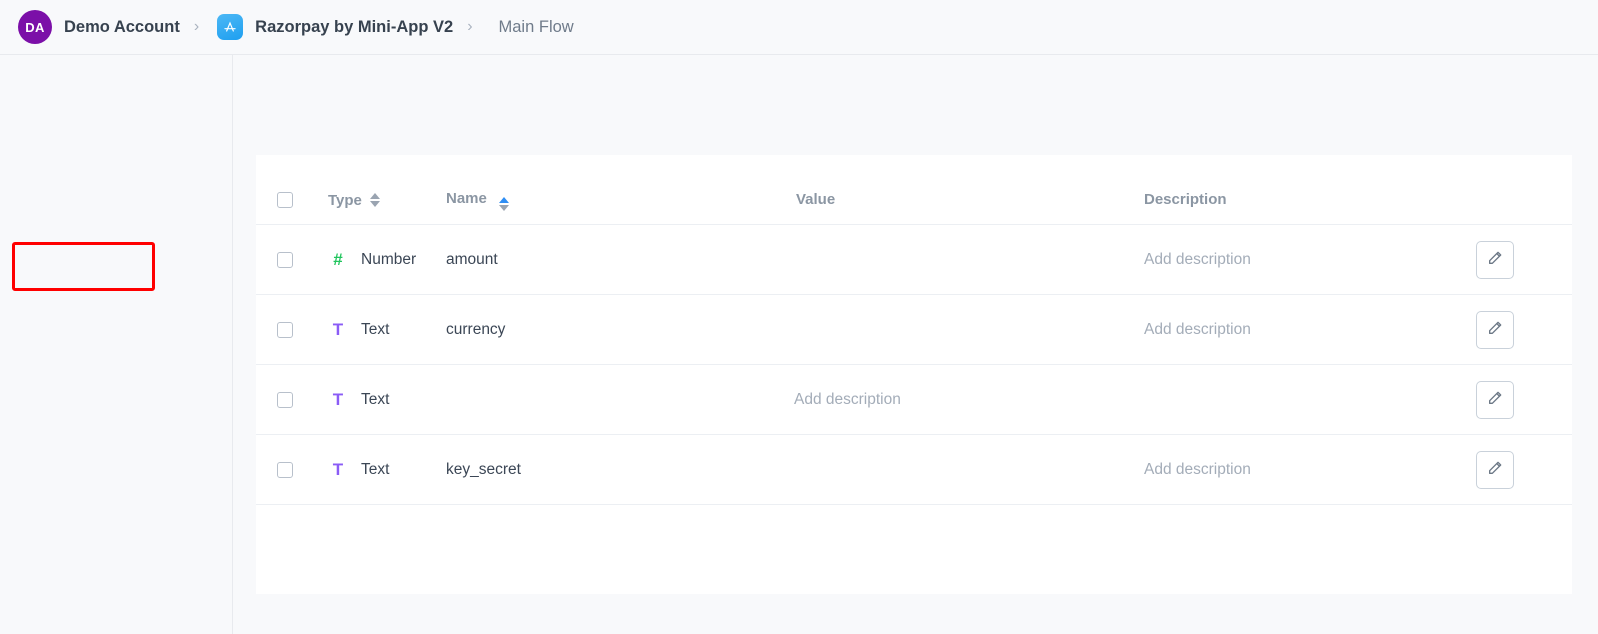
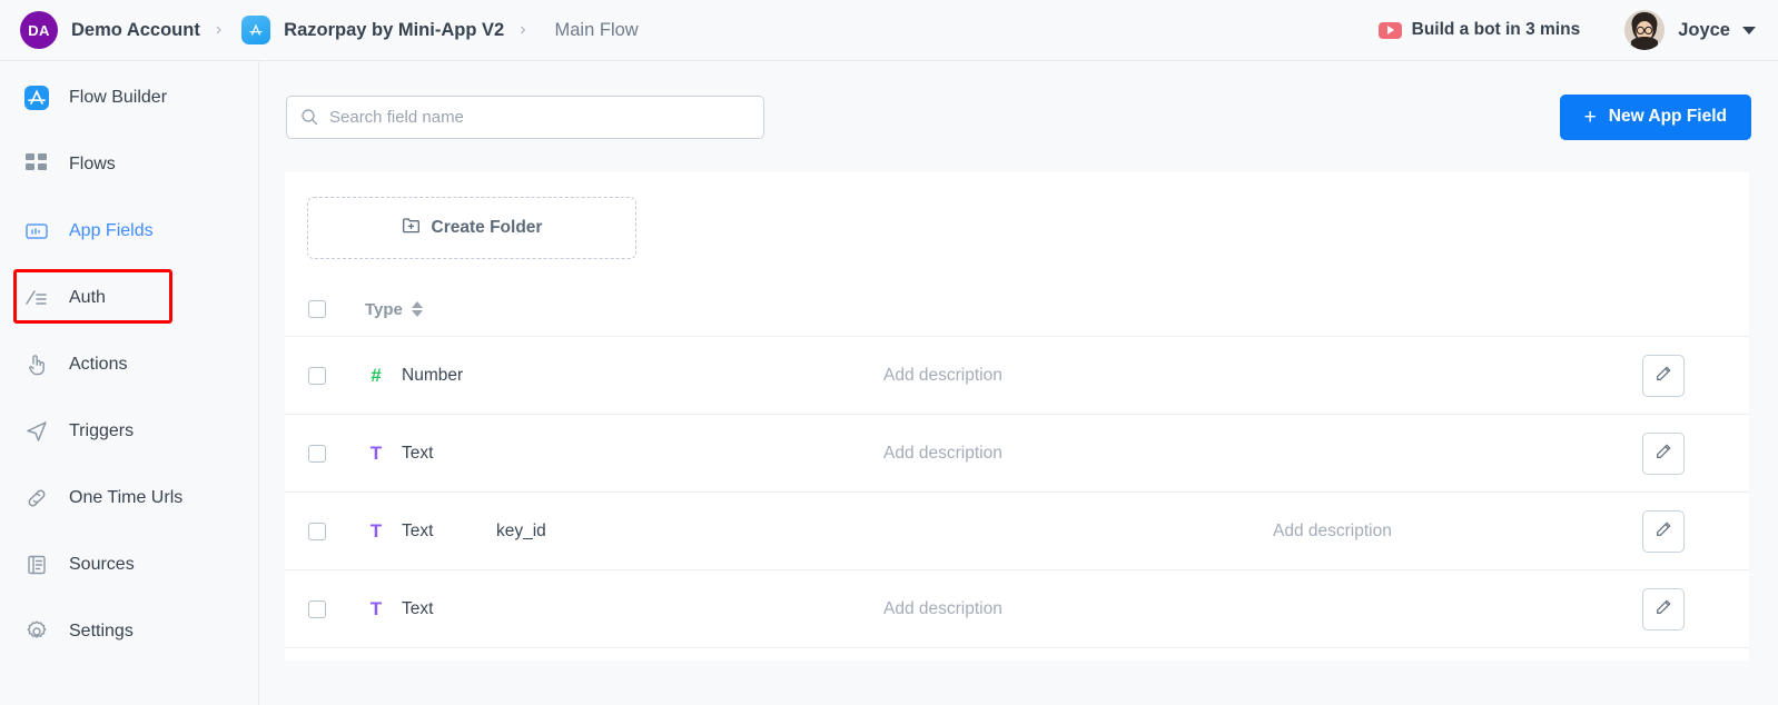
  DA
  Demo Account
  ›
  Razorpay by Mini-App V2
  ›
  Main Flow
+ Build a bot in 3 mins
+ Joyce
+ Flow Builder
+ Flows
+ App Fields
+ Auth
+ Actions
+ Triggers
+ One Time Urls
+ Sources
+ Settings
+ Search field name
+ +
+ New App Field
+ Create Folder
  Type
- Name
- Value
- Description
  #
  Number
- amount
  Add description
  T
  Text
- currency
  Add description
  T
  Text
+ key_id
  Add description
  T
  Text
- key_secret
  Add description
